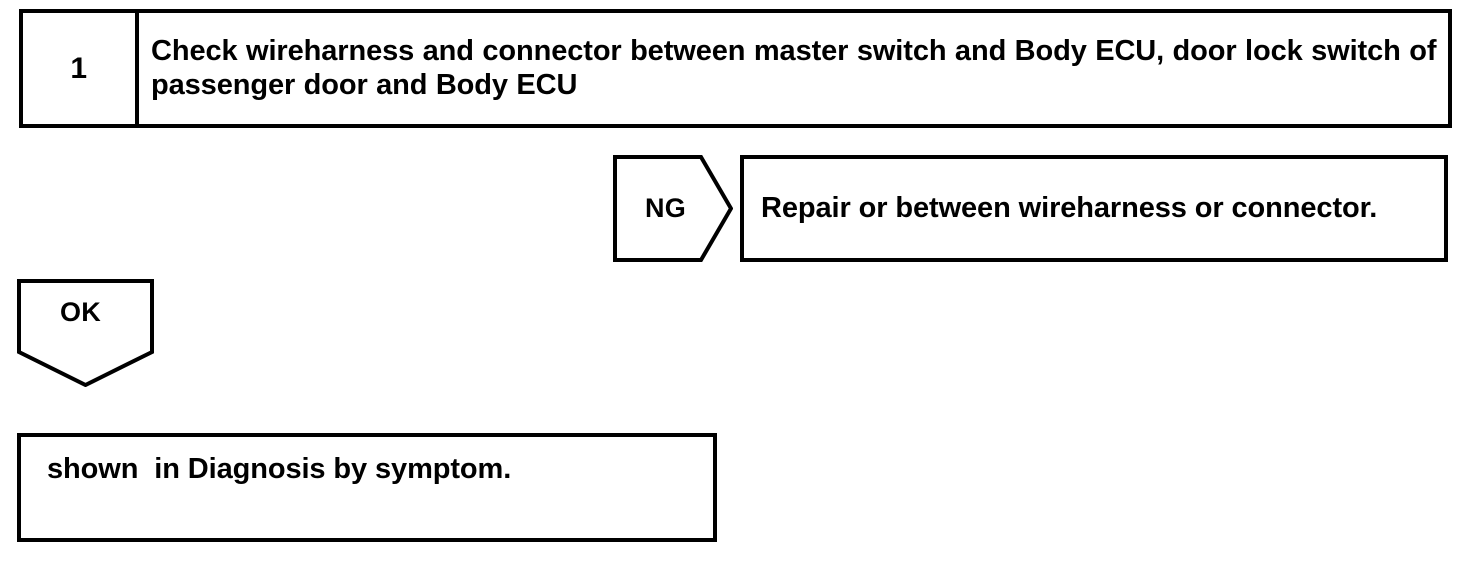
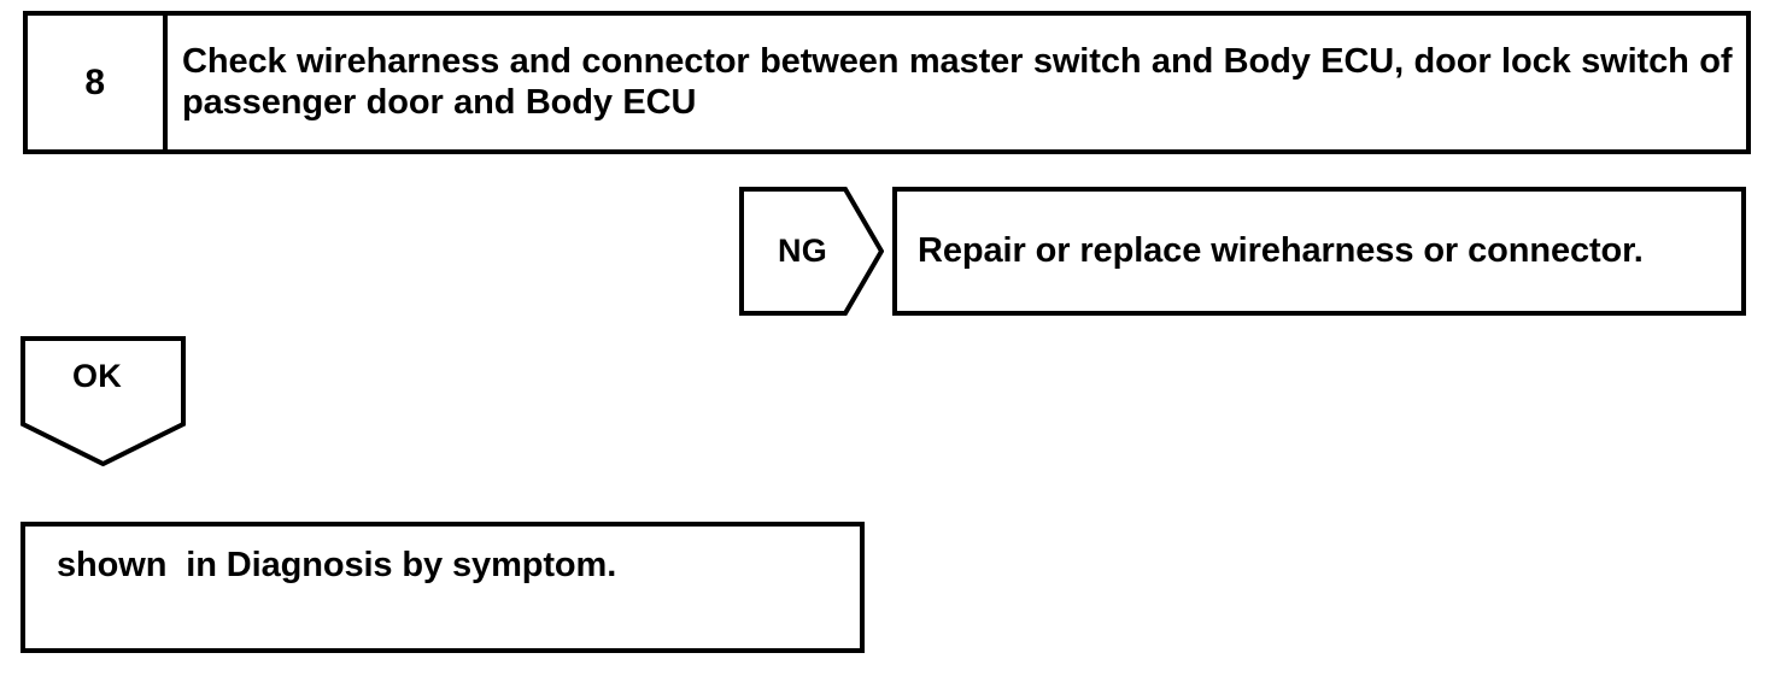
- 1
+ 8
  Check wireharness and connector between master switch and Body ECU, door lock switch of passenger door and Body ECU
  NG
- Repair or between wireharness or connector.
+ Repair or replace wireharness or connector.
  OK
  shown in Diagnosis by symptom.
